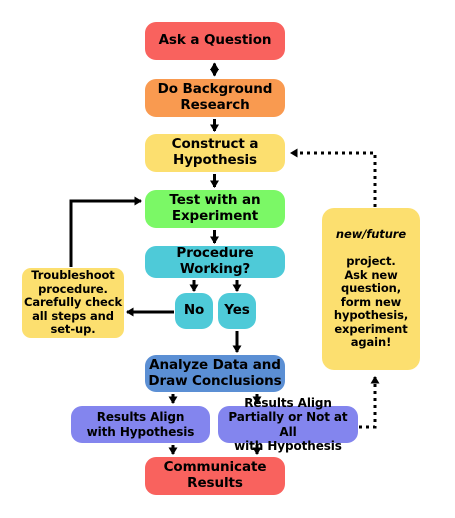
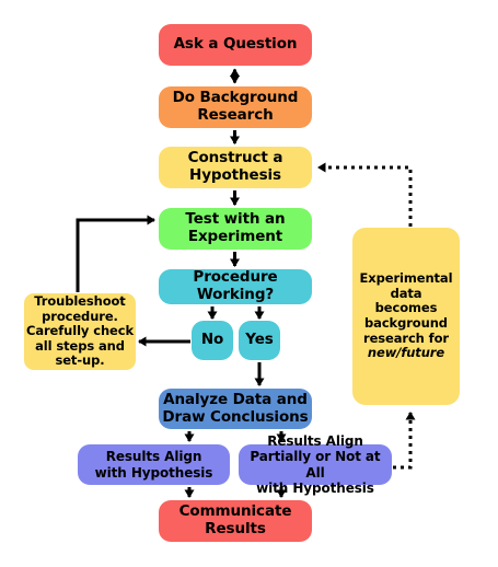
  Ask a Question
  Do Background
  Research
  Construct a
  Hypothesis
  Test with an
  Experiment
  Procedure Working?
  No
  Yes
  Analyze Data and
  Draw Conclusions
  Results Align
  with Hypothesis
  Results Align
  Partially or Not at All
  with Hypothesis
  Communicate
  Results
  Troubleshoot
  procedure.
  Carefully check
  all steps and
  set-up.
+ Experimental
+ data
+ becomes
+ background
+ research for
  new/future
- project.
- Ask new
- question,
- form new
- hypothesis,
- experiment
- again!
